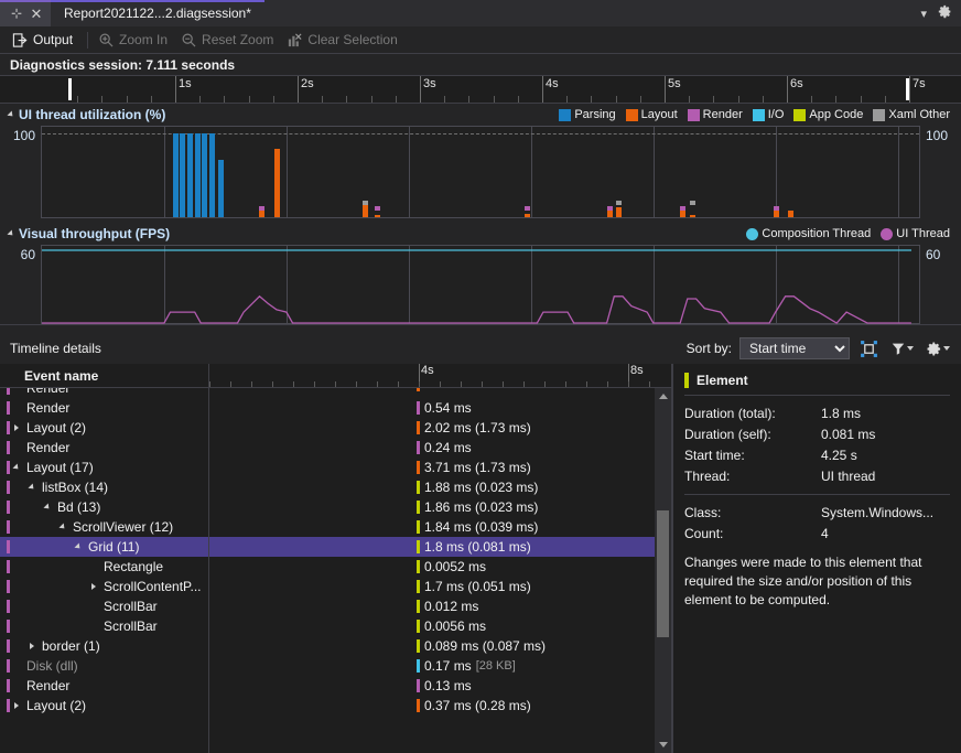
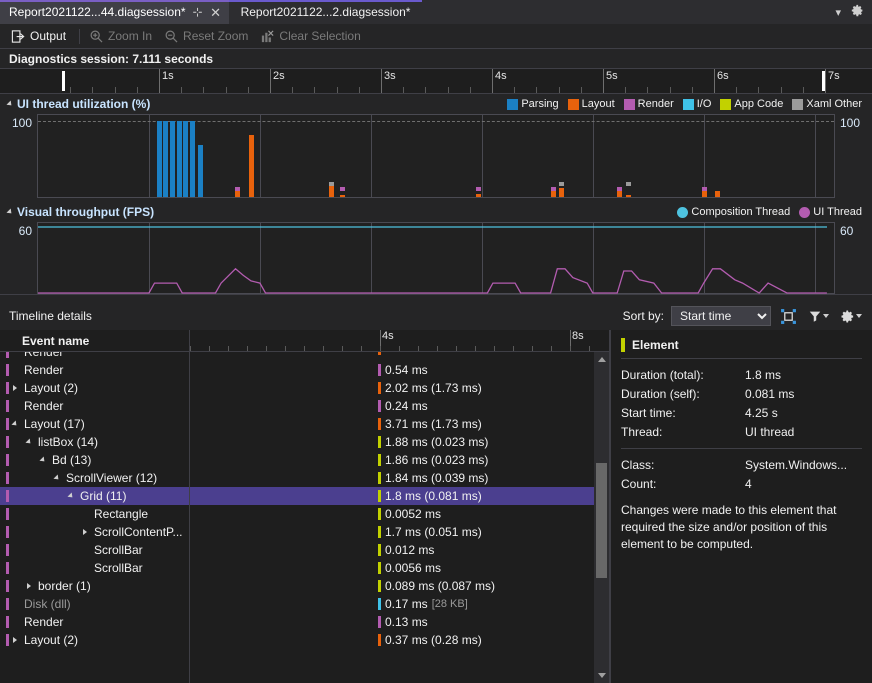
+ Report2021122...44.diagsession*
  ⊹
  ✕
  Report2021122...2.diagsession*
  ▾
  Output
  Zoom In
  Reset Zoom
  Clear Selection
  Diagnostics session: 7.111 seconds
  1s
  2s
  3s
  4s
  5s
  6s
  7s
  UI thread utilization (%)
  Parsing
  Layout
  Render
  I/O
  App Code
  Xaml Other
  100
  100
  Visual throughput (FPS)
  Composition Thread
  UI Thread
  60
  60
  Timeline details
  Sort by:
  Start time
  Event name
  Render
  Render
  Layout (2)
  Render
  Layout (17)
  listBox (14)
  Bd (13)
  ScrollViewer (12)
  Grid (11)
  Rectangle
  ScrollContentP...
  ScrollBar
  ScrollBar
  border (1)
  Disk (dll)
  Render
  Layout (2)
  4s
  8s
  0.54 ms
  2.02 ms (1.73 ms)
  0.24 ms
  3.71 ms (1.73 ms)
  1.88 ms (0.023 ms)
  1.86 ms (0.023 ms)
  1.84 ms (0.039 ms)
  1.8 ms (0.081 ms)
  0.0052 ms
  1.7 ms (0.051 ms)
  0.012 ms
  0.0056 ms
  0.089 ms (0.087 ms)
  0.17 ms
  [28 KB]
  0.13 ms
  0.37 ms (0.28 ms)
  Element
  Duration (total):
  1.8 ms
  Duration (self):
  0.081 ms
  Start time:
  4.25 s
  Thread:
  UI thread
  Class:
  System.Windows...
  Count:
  4
  Changes were made to this element that required the size and/or position of this element to be computed.
